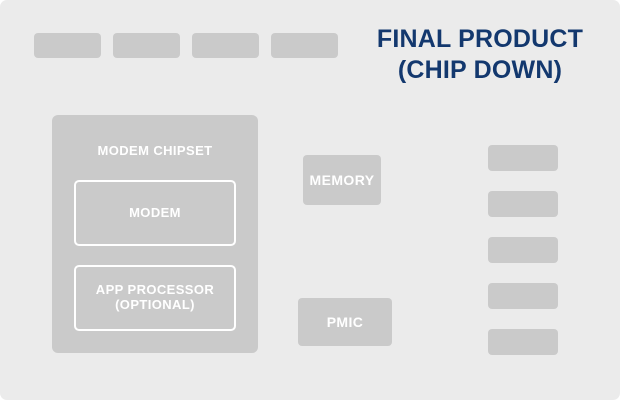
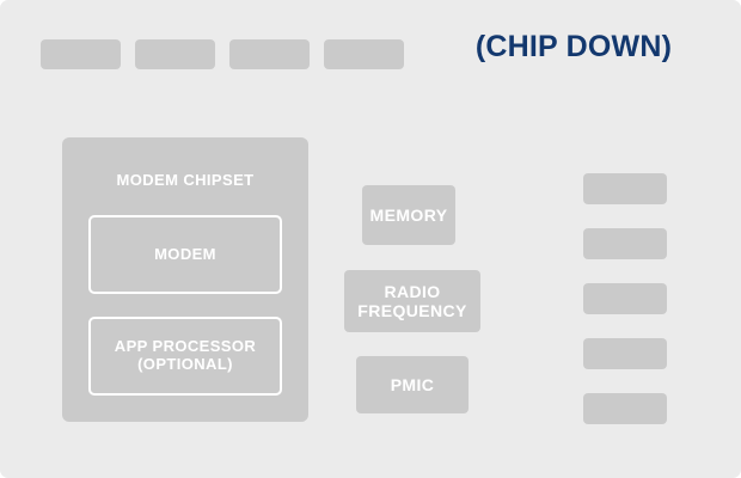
- FINAL PRODUCT
  (CHIP DOWN)
  MODEM CHIPSET
  MODEM
  APP PROCESSOR
  (OPTIONAL)
  MEMORY
+ RADIO
+ FREQUENCY
  PMIC
